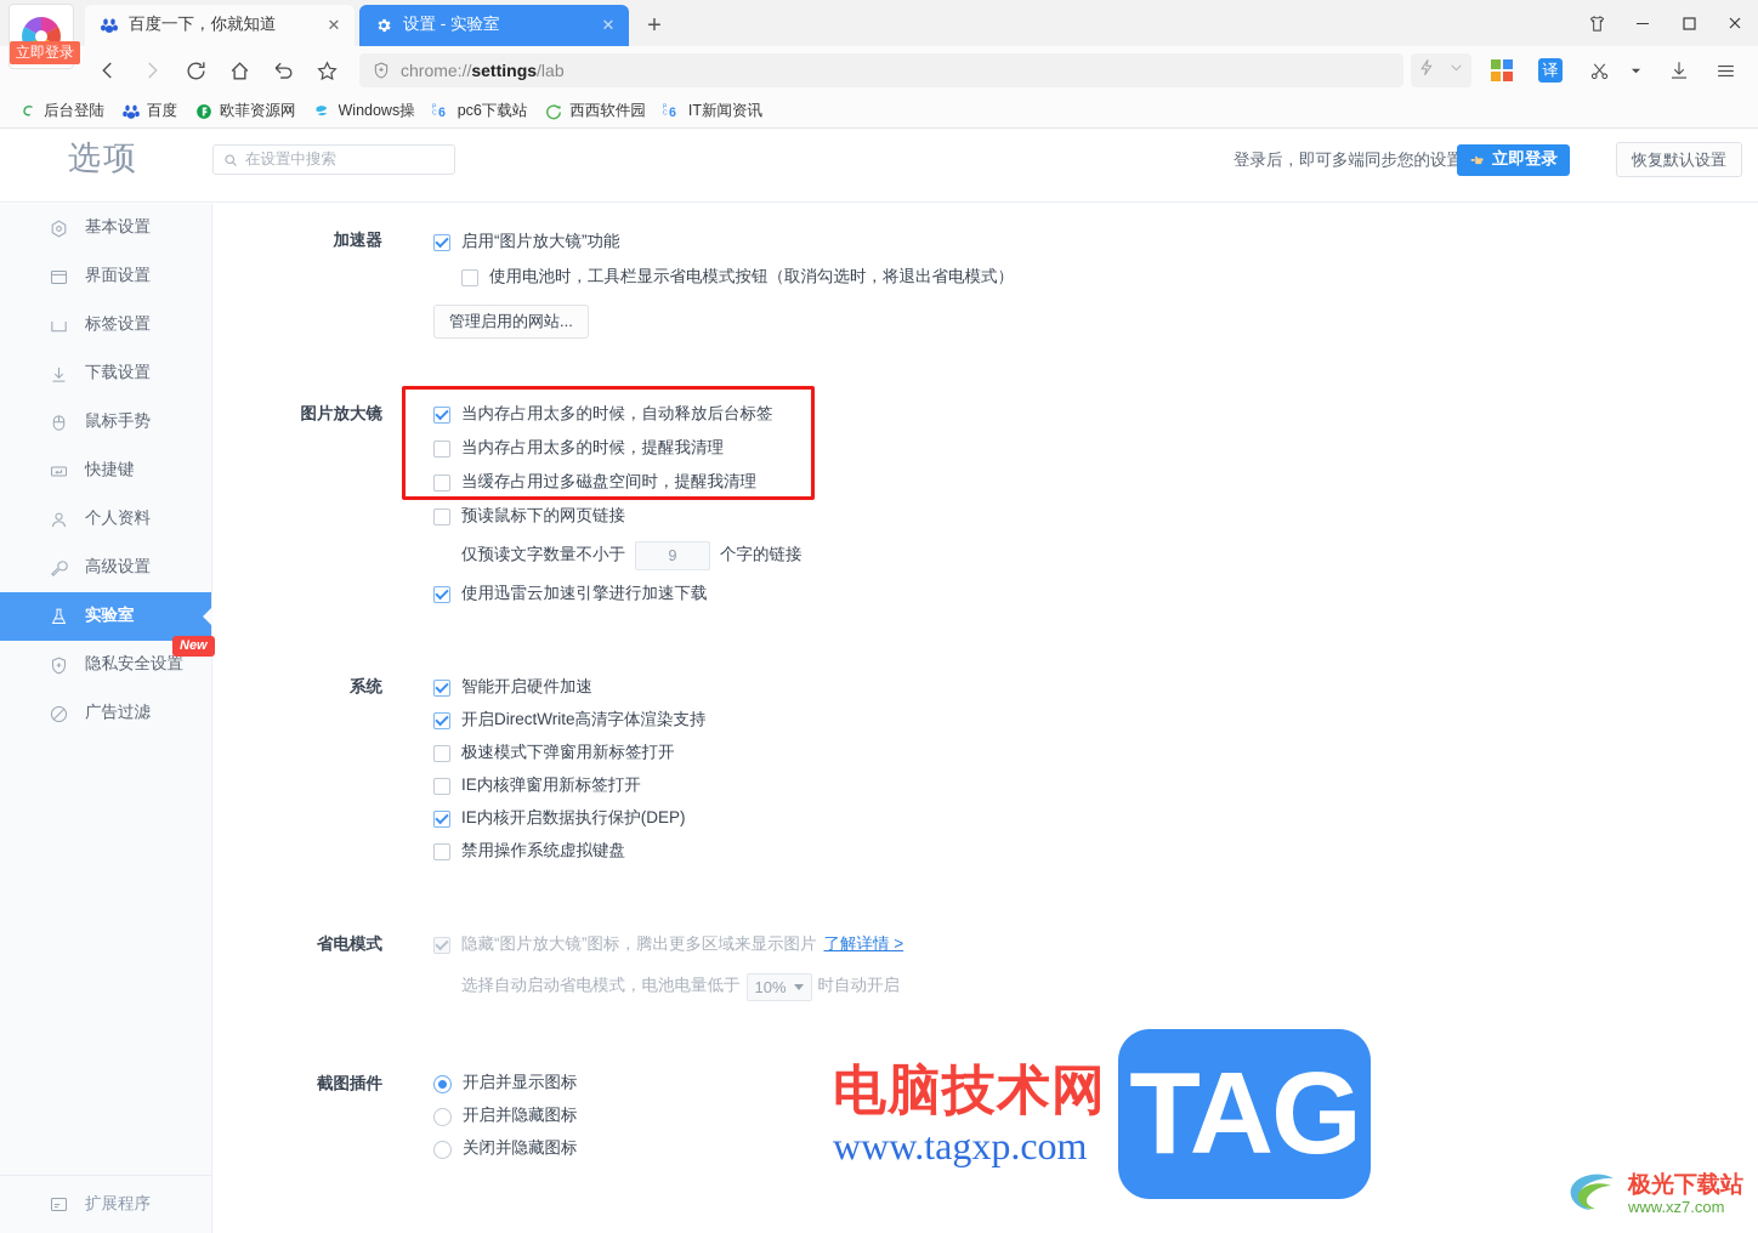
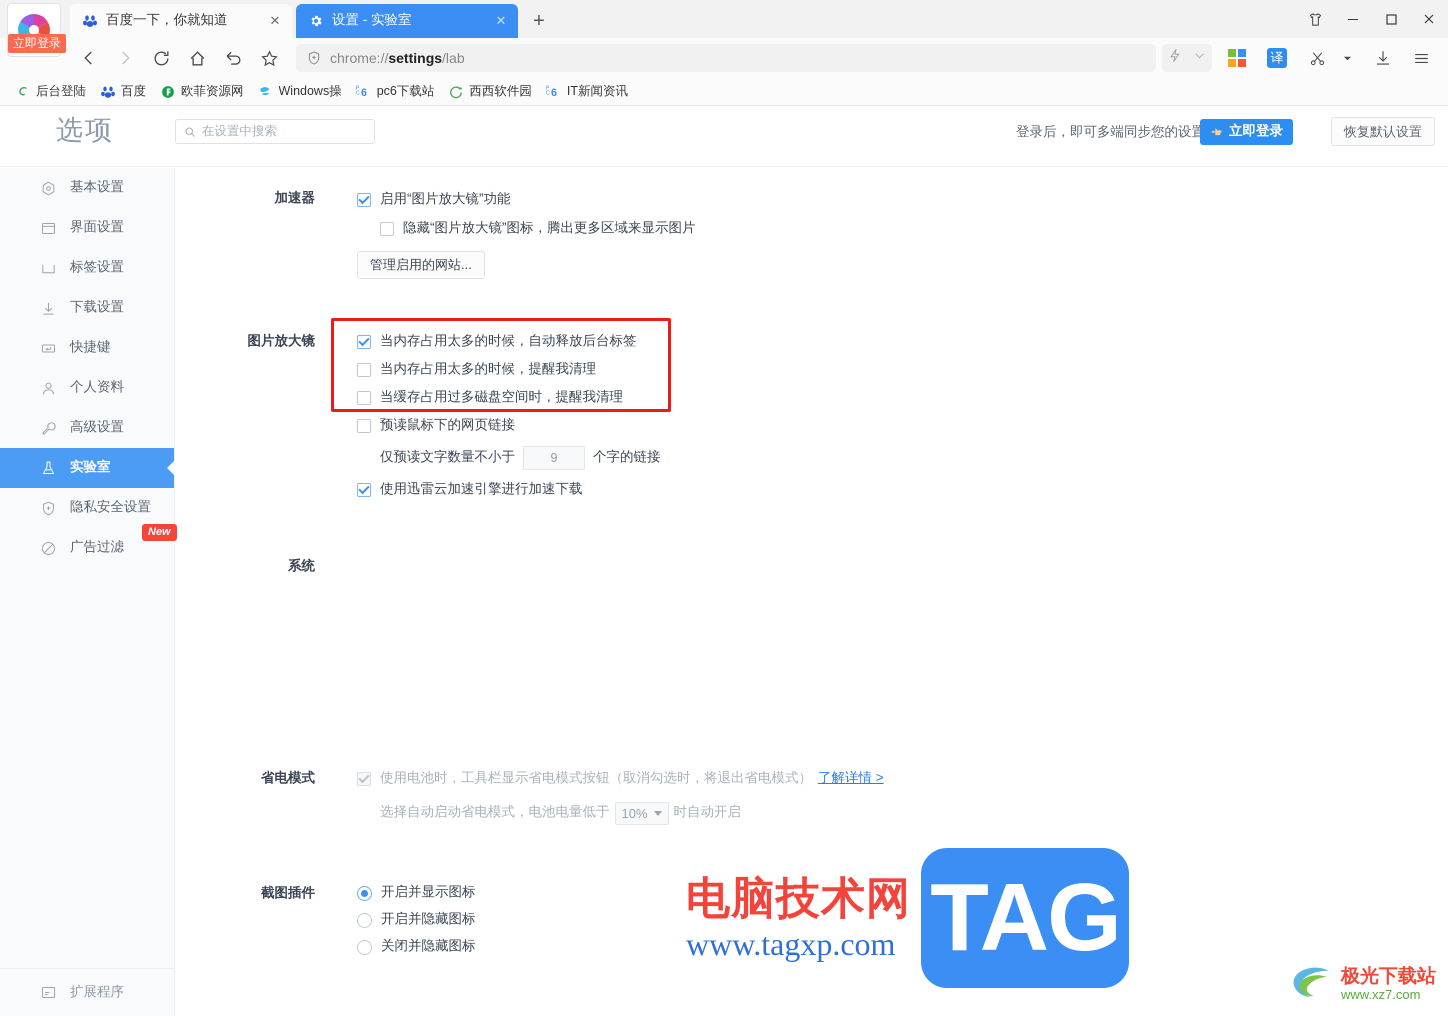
  百度一下，你就知道
  ✕
  设置 - 实验室
  ✕
  +
  立即登录
  chrome://settings/lab
  译
  后台登陆
  百度
  欧菲资源网
  Windows操
  6
  pc6下载站
  西西软件园
  6
  IT新闻资讯
  选项
  在设置中搜索
  登录后，即可多端同步您的设置
  立即登录
  恢复默认设置
  基本设置
  界面设置
  标签设置
  下载设置
- 鼠标手势
  快捷键
  个人资料
  高级设置
  实验室
  隐私安全设置
  广告过滤
  扩展程序
  New
  加速器
  启用“图片放大镜”功能
- 使用电池时，工具栏显示省电模式按钮（取消勾选时，将退出省电模式）
+ 隐藏“图片放大镜”图标，腾出更多区域来显示图片
  管理启用的网站...
  图片放大镜
  当内存占用太多的时候，自动释放后台标签
  当内存占用太多的时候，提醒我清理
  当缓存占用过多磁盘空间时，提醒我清理
  预读鼠标下的网页链接
  仅预读文字数量不小于
  9
  个字的链接
  使用迅雷云加速引擎进行加速下载
  系统
- 智能开启硬件加速
- 开启DirectWrite高清字体渲染支持
- 极速模式下弹窗用新标签打开
- IE内核弹窗用新标签打开
- IE内核开启数据执行保护(DEP)
- 禁用操作系统虚拟键盘
  省电模式
- 隐藏“图片放大镜”图标，腾出更多区域来显示图片
+ 使用电池时，工具栏显示省电模式按钮（取消勾选时，将退出省电模式）
  了解详情 >
  选择自动启动省电模式，电池电量低于
  10%
  时自动开启
  截图插件
  开启并显示图标
  开启并隐藏图标
  关闭并隐藏图标
  电脑技术网
  www.tagxp.com
  TAG
  极光下载站
  www.xz7.com
